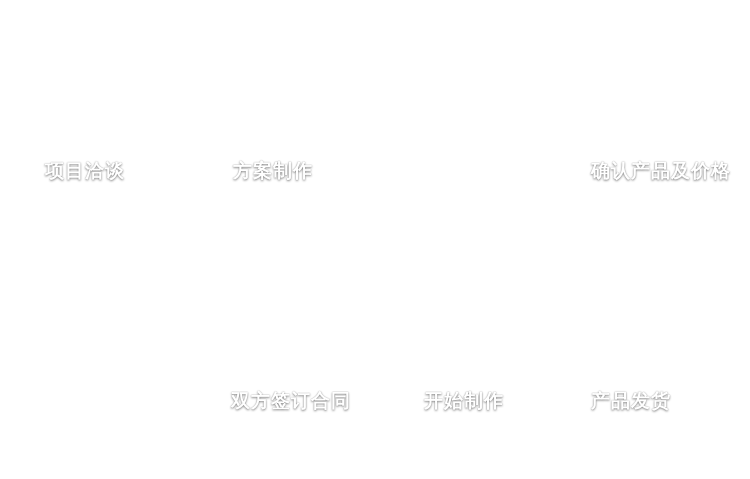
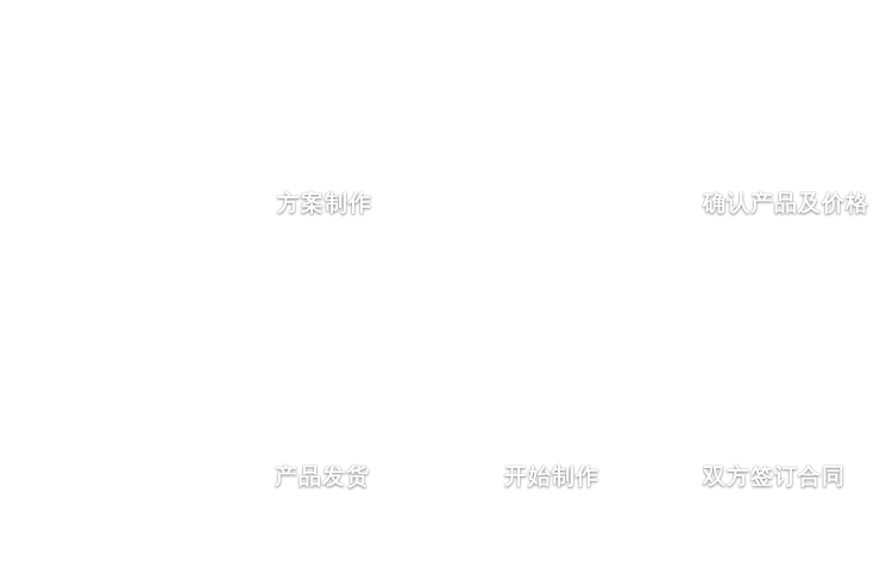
- 项目洽谈
  方案制作
  确认产品及价格
- 双方签订合同
+ 产品发货
  开始制作
- 产品发货
+ 双方签订合同
